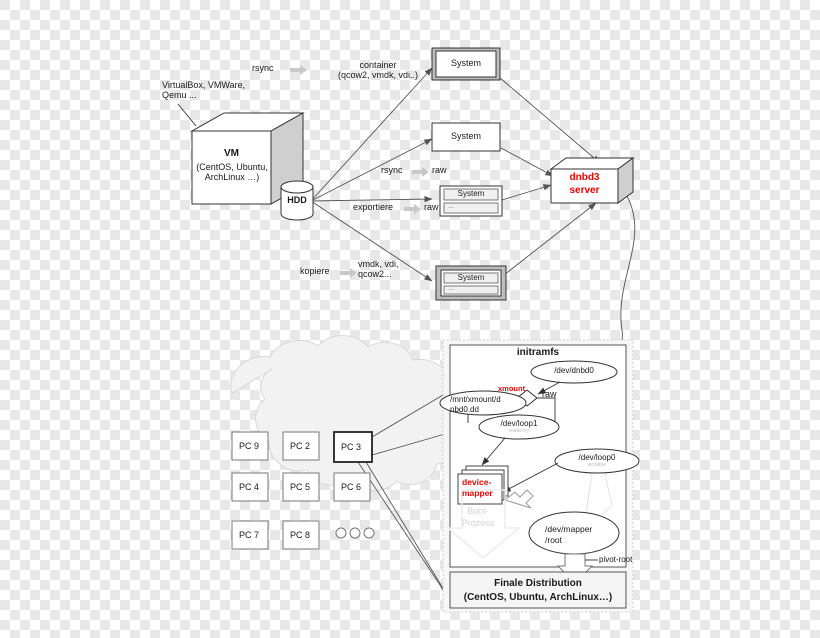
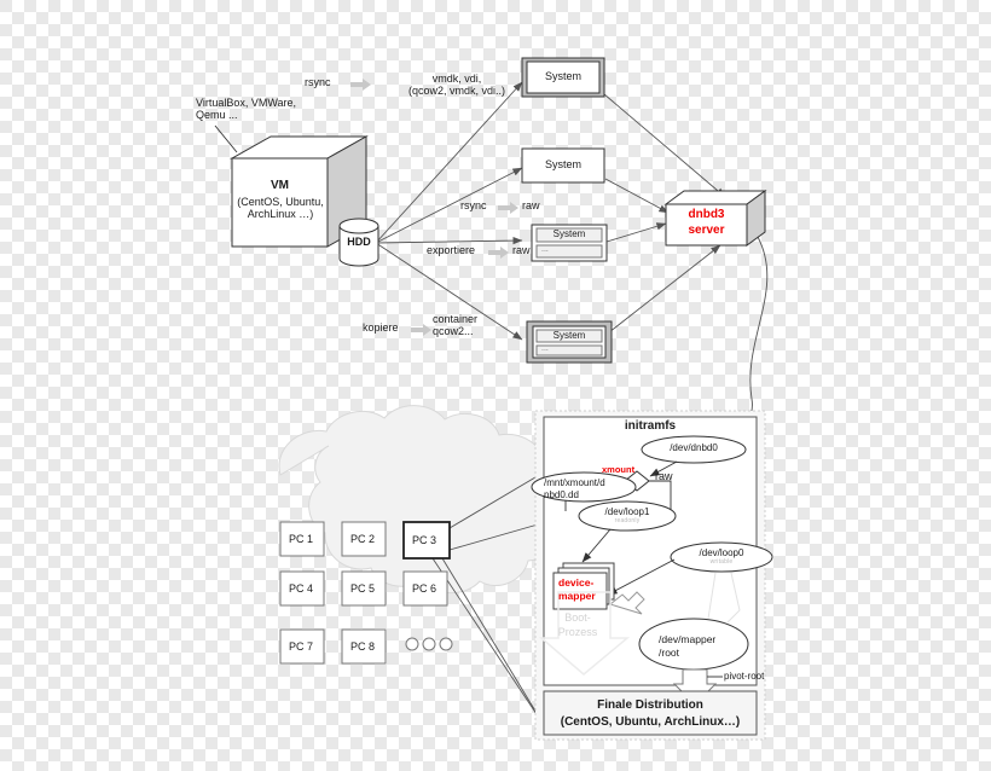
  VirtualBox, VMWare,
  Qemu ...
  VM
  (CentOS, Ubuntu,
  ArchLinux …)
  HDD
  rsync
- container
+ vmdk, vdi,
  (qcow2, vmdk, vdi..)
  rsync
  raw
  exportiere
  raw
  kopiere
- vmdk, vdi,
+ container
  qcow2...
  System
  System
  System
  System
  dnbd3
  server
- PC 9
+ PC 1
  PC 2
  PC 3
  PC 4
  PC 5
  PC 6
  PC 7
  PC 8
  initramfs
  /dev/dnbd0
  xmount
  raw
  /mnt/xmount/d
  nbd0.dd
  /dev/loop1
  /dev/loop0
  device-
  mapper
  Boot-
  Prozess
  /dev/mapper
  /root
  pivot-root
  Finale Distribution
  (CentOS, Ubuntu, ArchLinux…)
